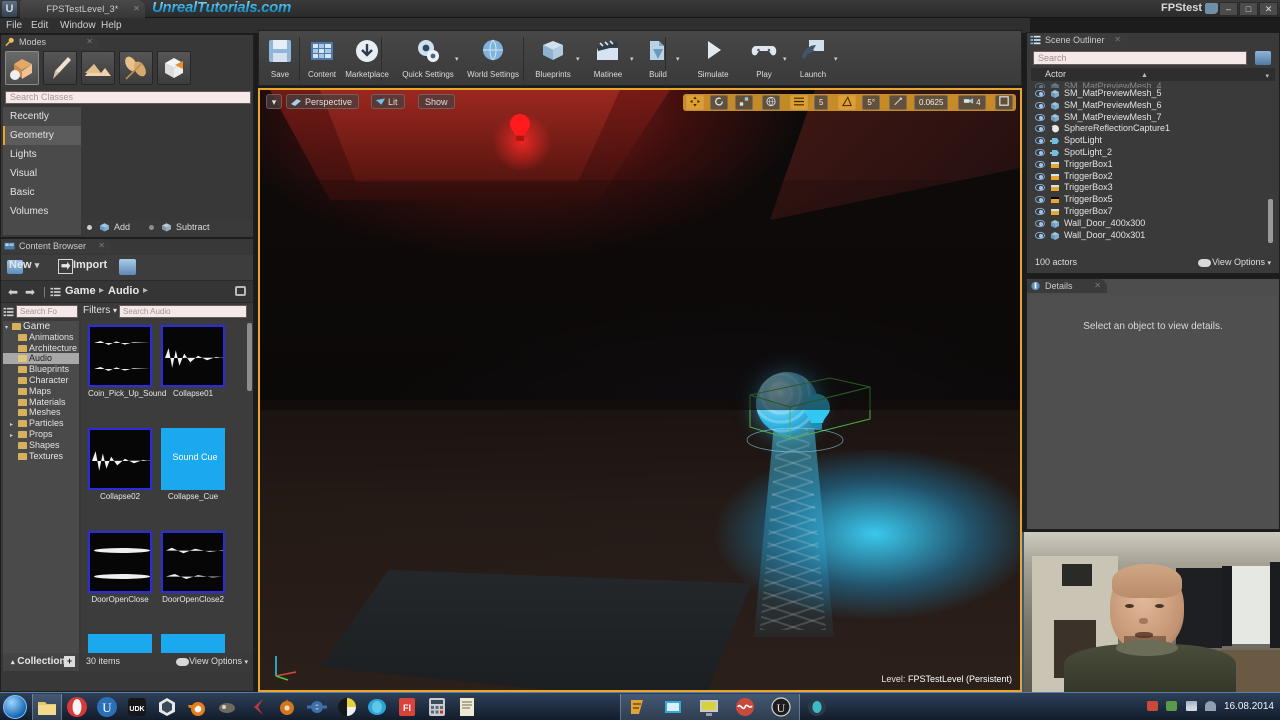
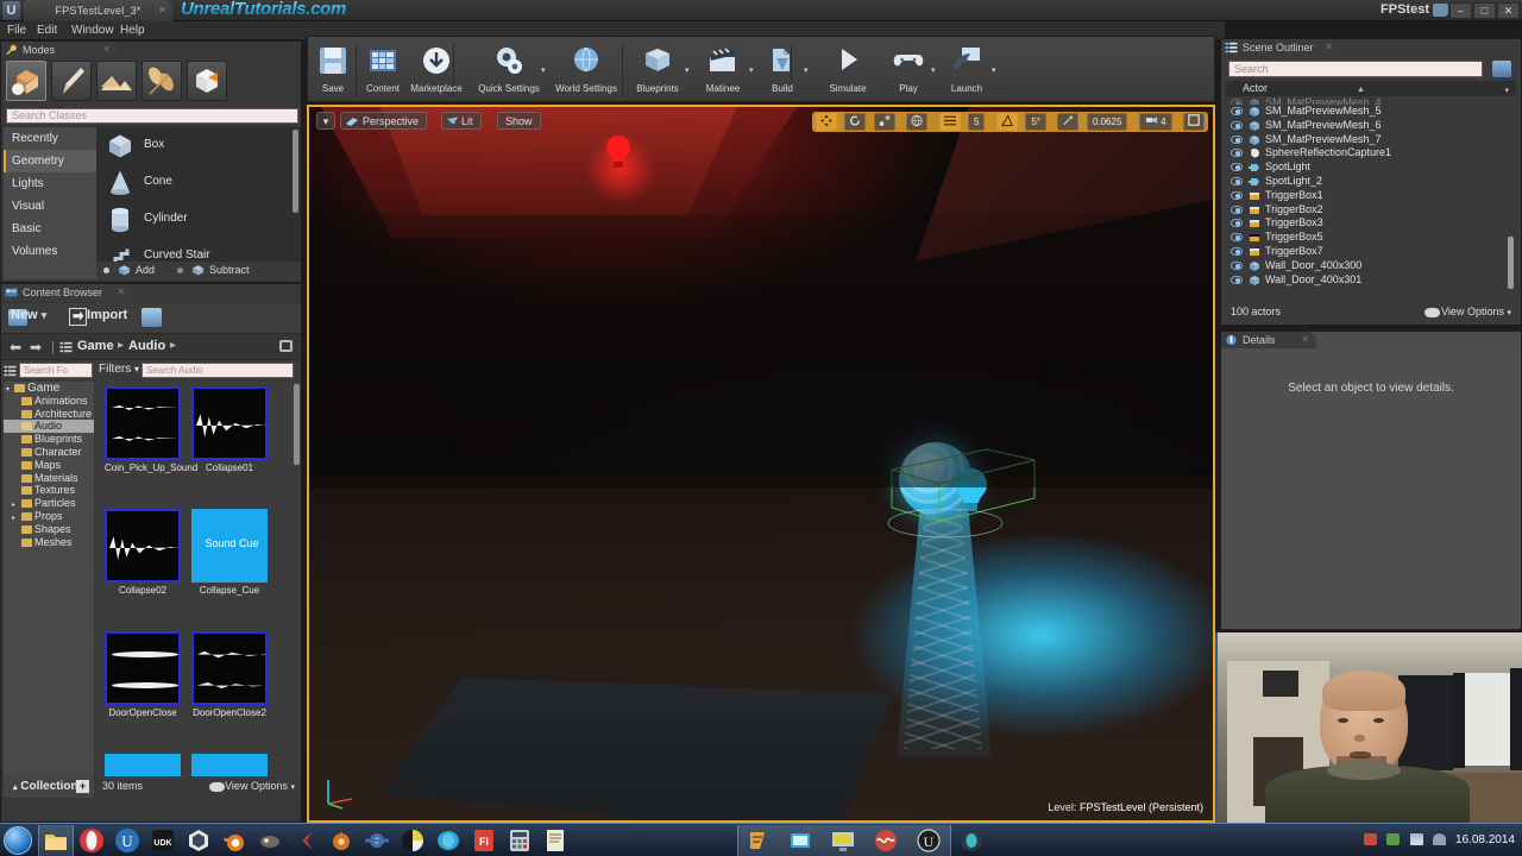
  U
  FPSTestLevel_3*
  ✕
  UnrealTutorials.com
  FPStest
  –
  □
  ✕
  File
  Edit
  Window
  Help
  Modes
  ✕
  Search Classes
  Geometry
  Lights
  Visual
  Basic
  Volumes
+ Box
+ Cone
+ Cylinder
+ Curved Stair
  Add
  Subtract
  Content Browser
  ✕
  New ▾
  Import
  ⬅
  ➡
  |
  Game
  ▸
  Audio
  ▸
  Search Fo
  Filters ▾
  Search Audio
  Game
  Animations
  Architecture
  Audio
  Blueprints
  Character
  Maps
  Materials
- Meshes
+ Textures
  Particles
  Props
  Shapes
- Textures
+ Meshes
  Coin_Pick_Up_Soun
  Collapse01
  Collapse02
  Sound Cue
  Collapse_Cue
  DoorOpenClose
  DoorOpenClose2
  Collection
  +
  30 items
  View Options
  Save
  Content
  Marketplace
  Quick Settings
  World Settings
  Blueprints
  Matinee
  Build
  Simulate
  Play
  Launch
  ▾
  Perspective
  Lit
  Show
  5 5° 0.0625 4
  Level: FPSTestLevel (Persistent)
  Scene Outliner
  ✕
  Search
  Actor
  SM_MatPreviewMesh_4
  SM_MatPreviewMesh_5
  SM_MatPreviewMesh_6
  SM_MatPreviewMesh_7
  SphereReflectionCapture1
  SpotLight
  SpotLight_2
  TriggerBox1
  TriggerBox2
  TriggerBox3
  TriggerBox5
  TriggerBox7
  Wall_Door_400x300
  Wall_Door_400x301
  100 actors
  View Options
  Details
  ✕
  Select an object to view details.
  U
  Fl
  U
  16.08.2014
